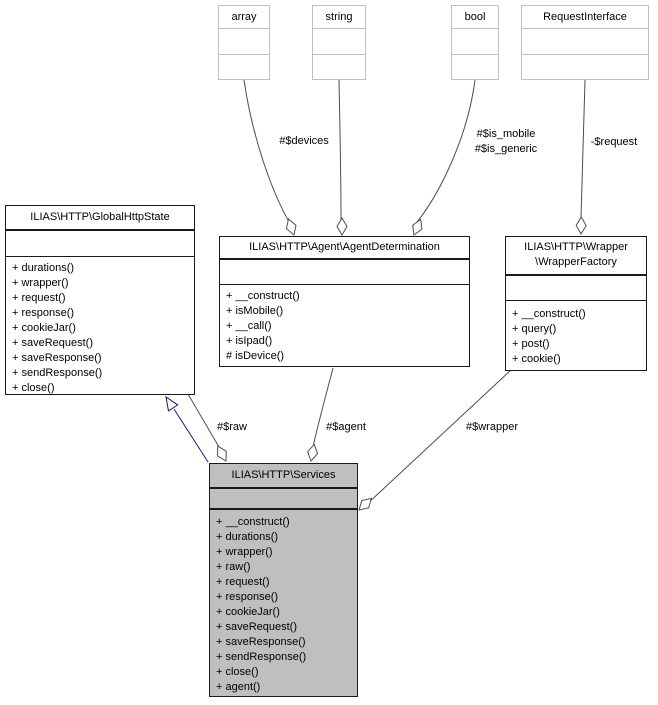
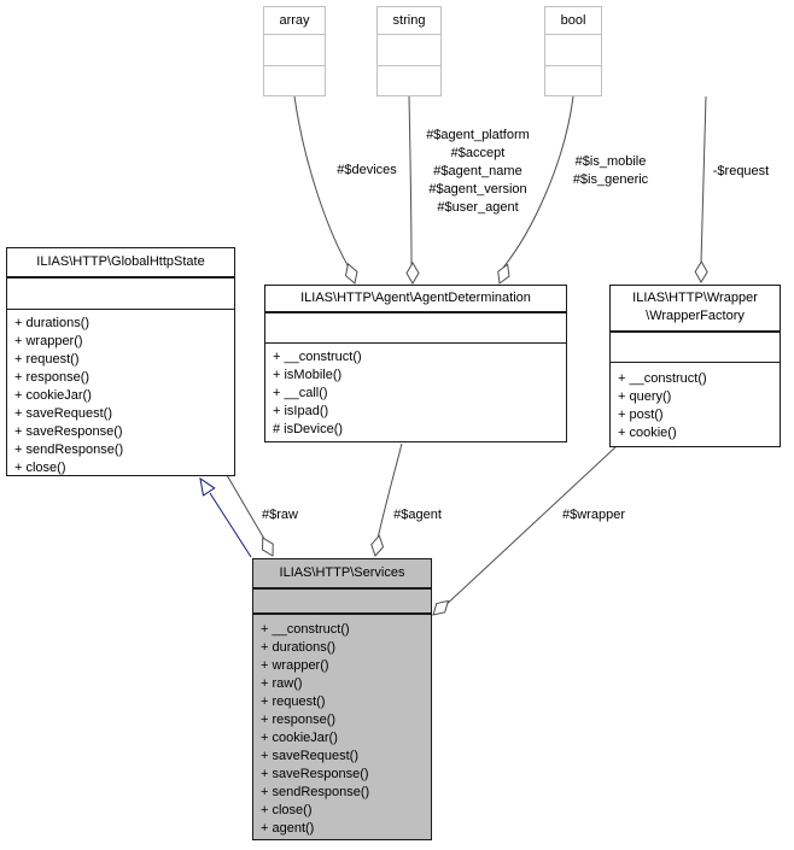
  array
  string
  bool
- RequestInterface
  ILIAS\HTTP\GlobalHttpState
  + durations()
  + wrapper()
  + request()
  + response()
  + cookieJar()
  + saveRequest()
  + saveResponse()
  + sendResponse()
  + close()
  ILIAS\HTTP\Agent\AgentDetermination
  + __construct()
  + isMobile()
  + __call()
  + isIpad()
  # isDevice()
  ILIAS\HTTP\Wrapper
  \WrapperFactory
  + __construct()
  + query()
  + post()
  + cookie()
  ILIAS\HTTP\Services
  + __construct()
  + durations()
  + wrapper()
  + raw()
  + request()
  + response()
  + cookieJar()
  + saveRequest()
  + saveResponse()
  + sendResponse()
  + close()
  + agent()
  #$devices
+ #$agent_platform
+ #$accept
+ #$agent_name
+ #$agent_version
+ #$user_agent
  #$is_mobile
  #$is_generic
  -$request
  #$raw
  #$agent
  #$wrapper
